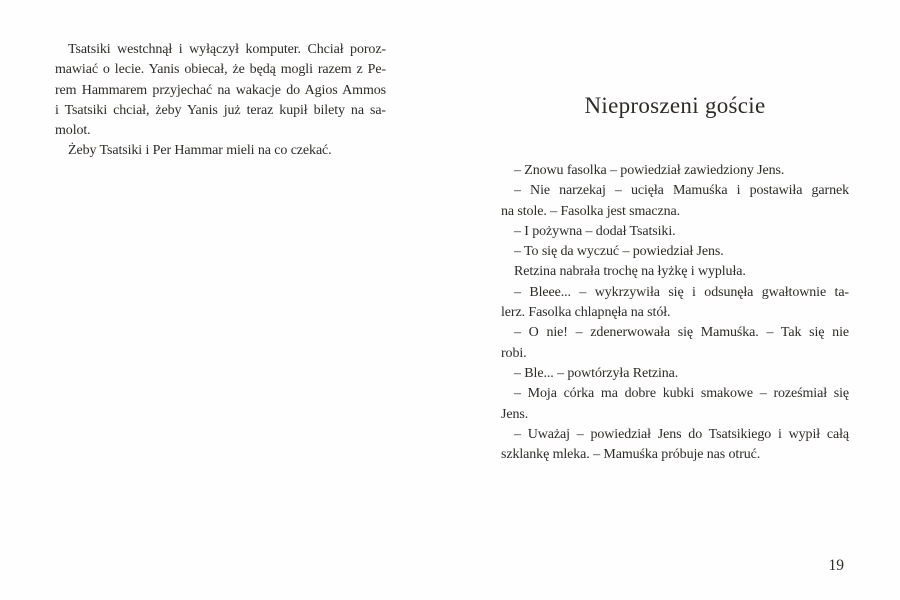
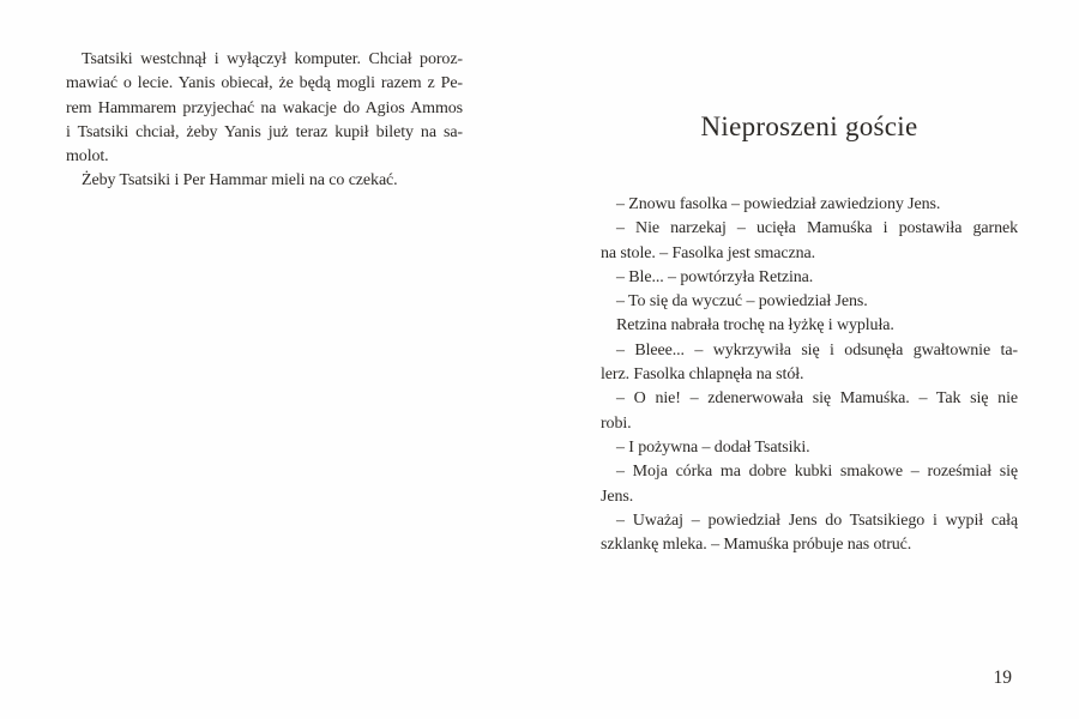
  Tsatsiki westchnął i wyłączył komputer. Chciał poroz-
  mawiać o lecie. Yanis obiecał, że będą mogli razem z Pe-
  rem Hammarem przyjechać na wakacje do Agios Ammos
  i Tsatsiki chciał, żeby Yanis już teraz kupił bilety na sa-
  molot.
  Żeby Tsatsiki i Per Hammar mieli na co czekać.
  Nieproszeni goście
  – Znowu fasolka – powiedział zawiedziony Jens.
  – Nie narzekaj – ucięła Mamuśka i postawiła garnek
  na stole. – Fasolka jest smaczna.
- – I pożywna – dodał Tsatsiki.
+ – Ble... – powtórzyła Retzina.
  – To się da wyczuć – powiedział Jens.
  Retzina nabrała trochę na łyżkę i wypluła.
  – Bleee... – wykrzywiła się i odsunęła gwałtownie ta-
  lerz. Fasolka chlapnęła na stół.
  – O nie! – zdenerwowała się Mamuśka. – Tak się nie
  robi.
- – Ble... – powtórzyła Retzina.
+ – I pożywna – dodał Tsatsiki.
  – Moja córka ma dobre kubki smakowe – roześmiał się
  Jens.
  – Uważaj – powiedział Jens do Tsatsikiego i wypił całą
  szklankę mleka. – Mamuśka próbuje nas otruć.
  19
